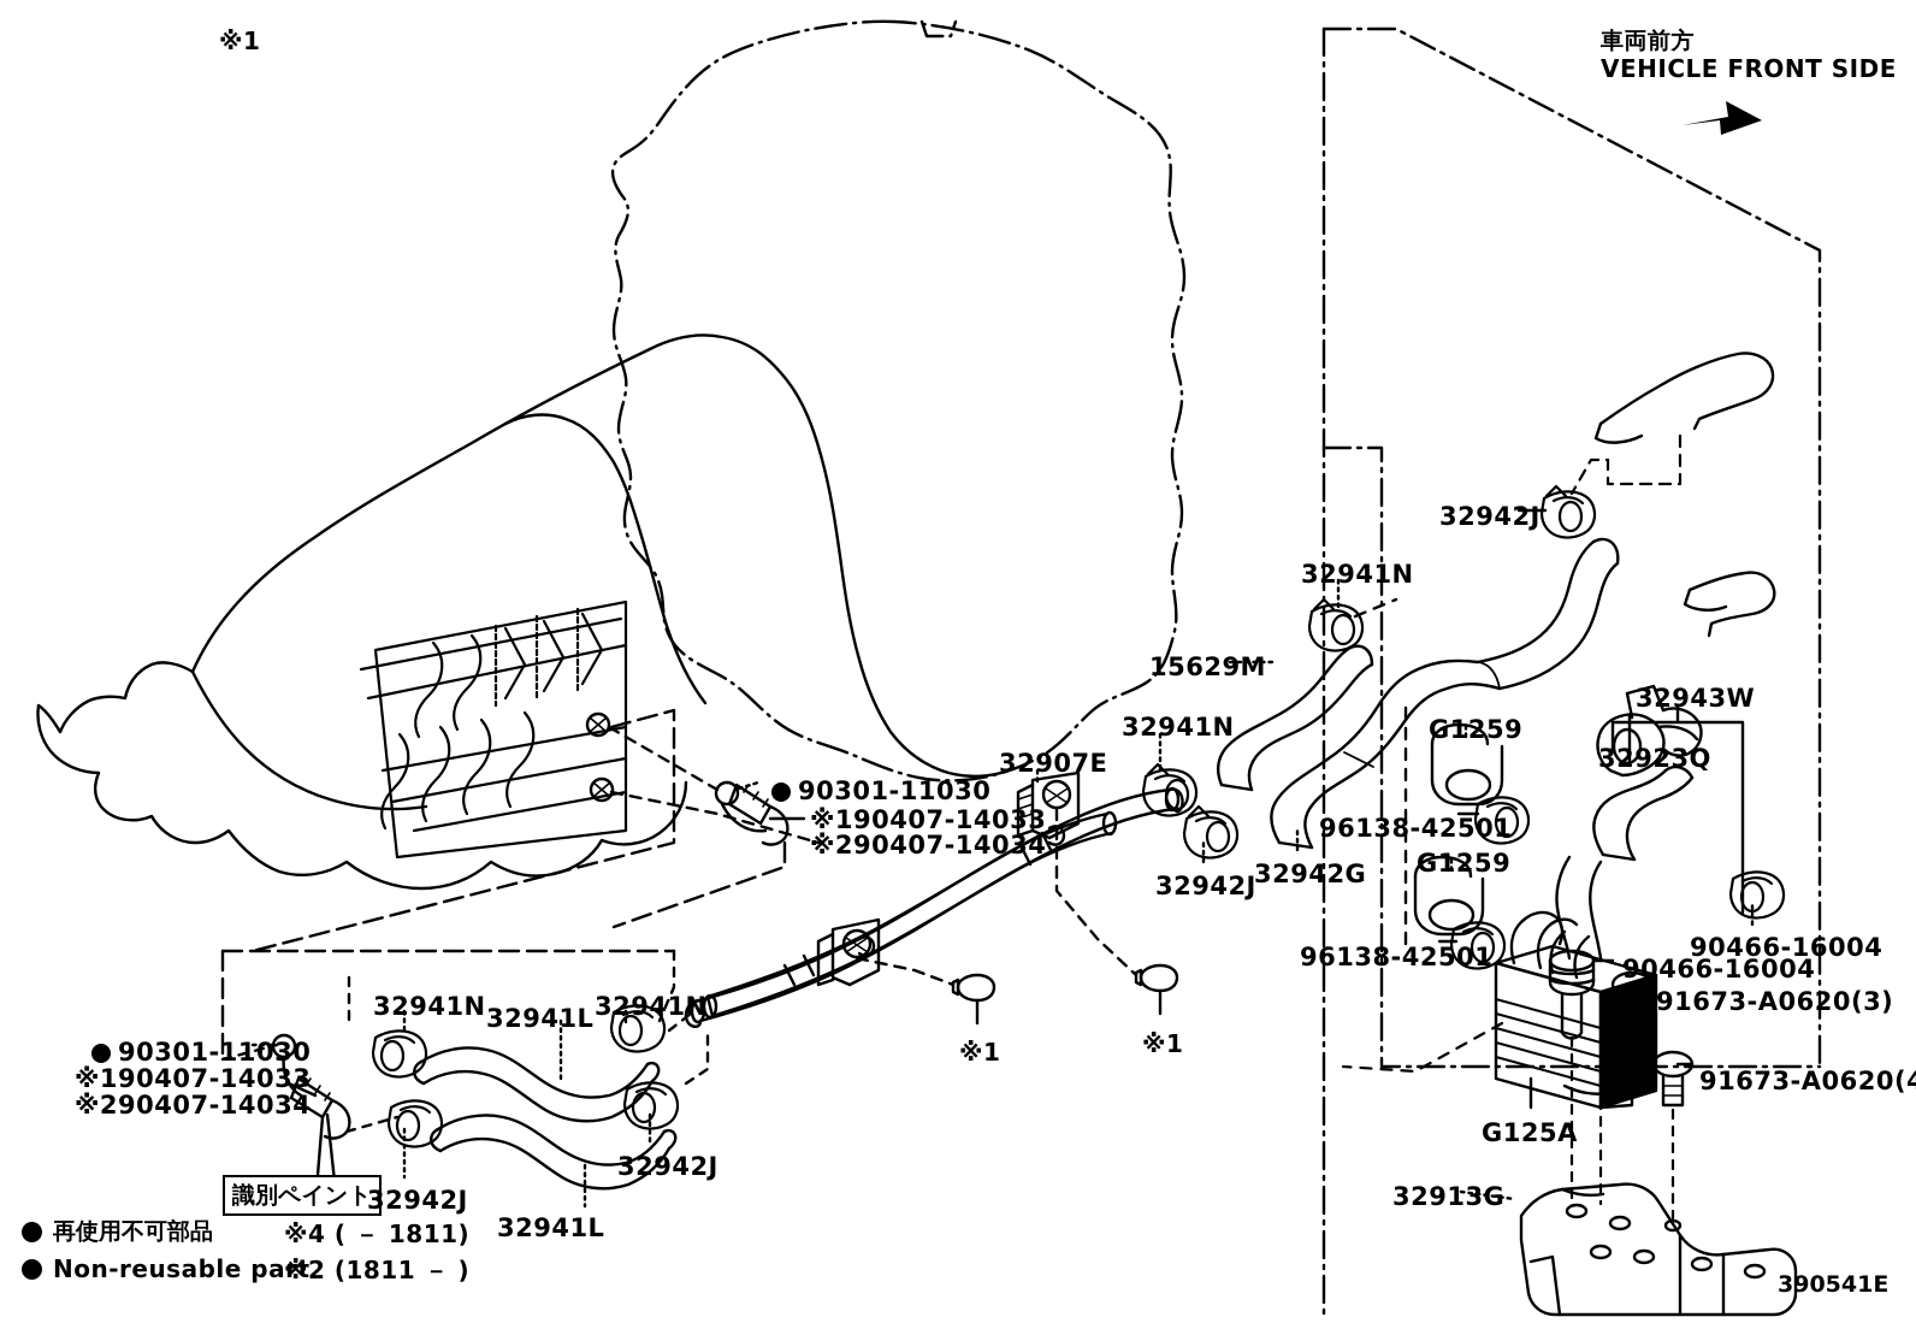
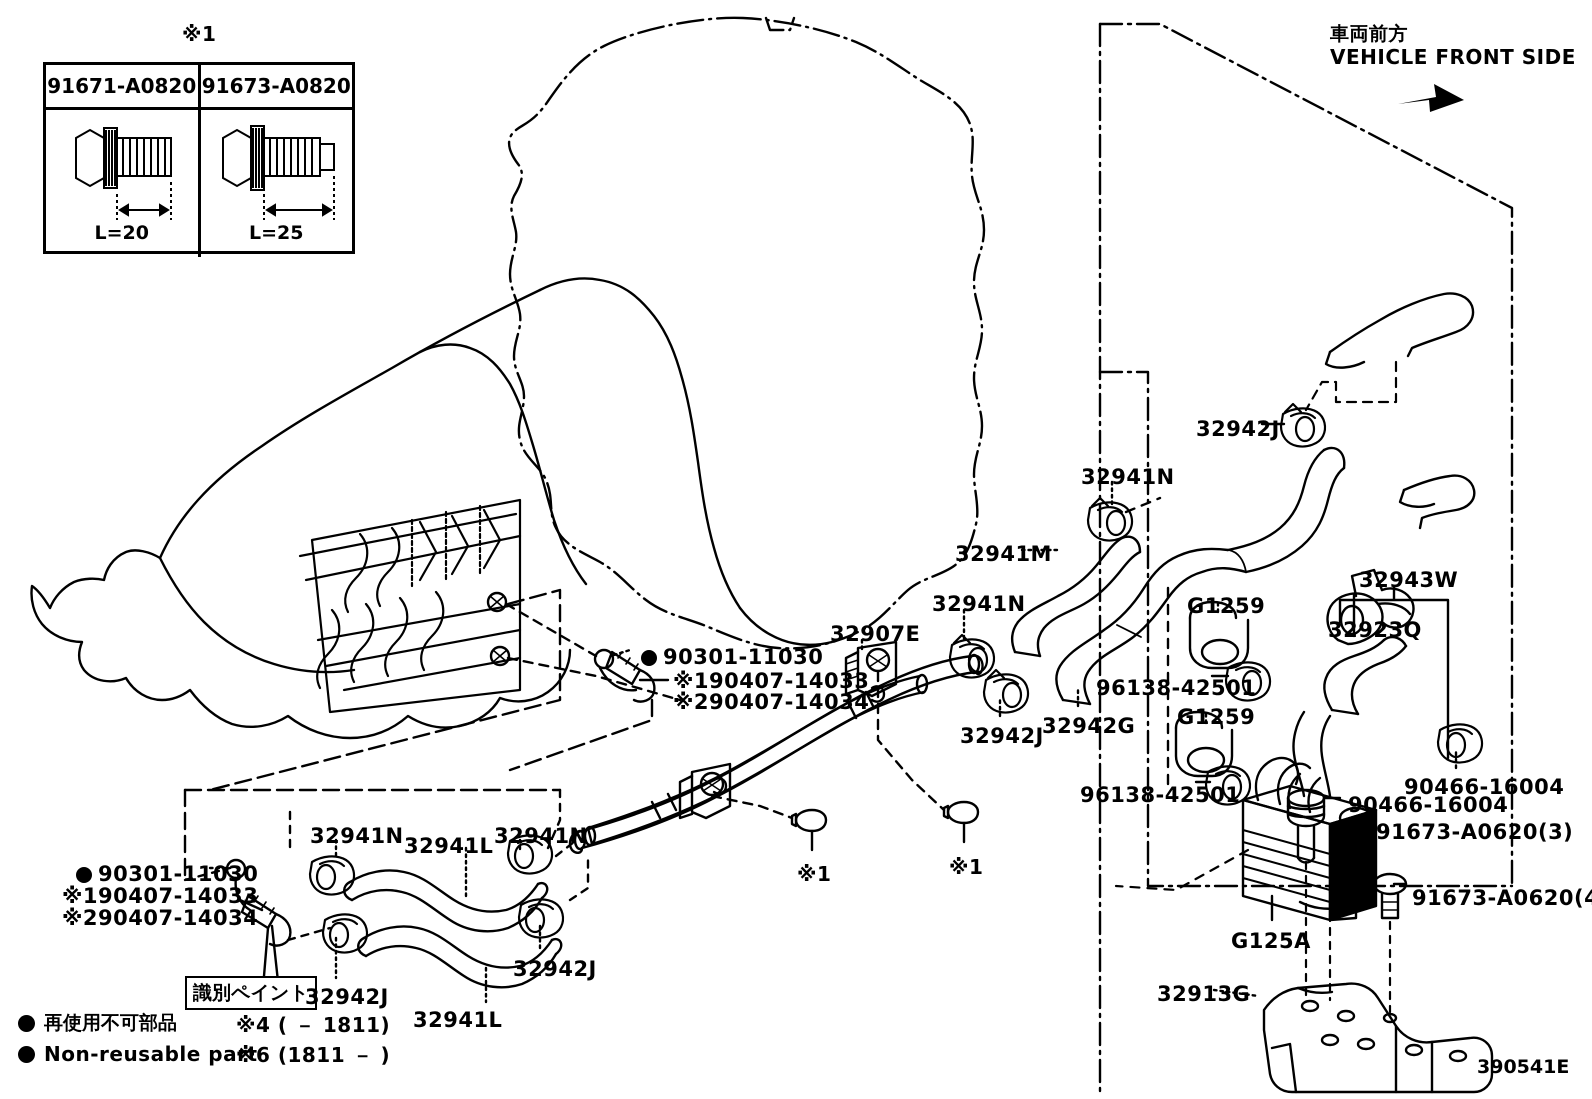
  ※1
+ 91671-A0820
+ 91673-A0820
+ L=20
+ L=25
  車両前方
  VEHICLE FRONT SIDE
  識別ペイント
  再使用不可部品
  Non-reusable part
  ※4 ( － 1811)
- ※2 (1811 － )
+ ※6 (1811 － )
  390541E
  90301-11030
  ※190407-14033
  ※290407-14034
  90301-11030
  ※190407-14033
  ※290407-14034
  32907E
  32941N
- 15629M
+ 32941M
  32941N
  32942J
  32942J
  32942G
  96138-42501
  96138-42501
  G1259
  G1259
  32943W
  32923Q
  90466-16004
  90466-16004
  91673-A0620(3)
  91673-A0620(
  G125A
  32913G
  32941N
  32941L
  32941N
  32942J
  32942J
  32941L
  ※1
  ※1
